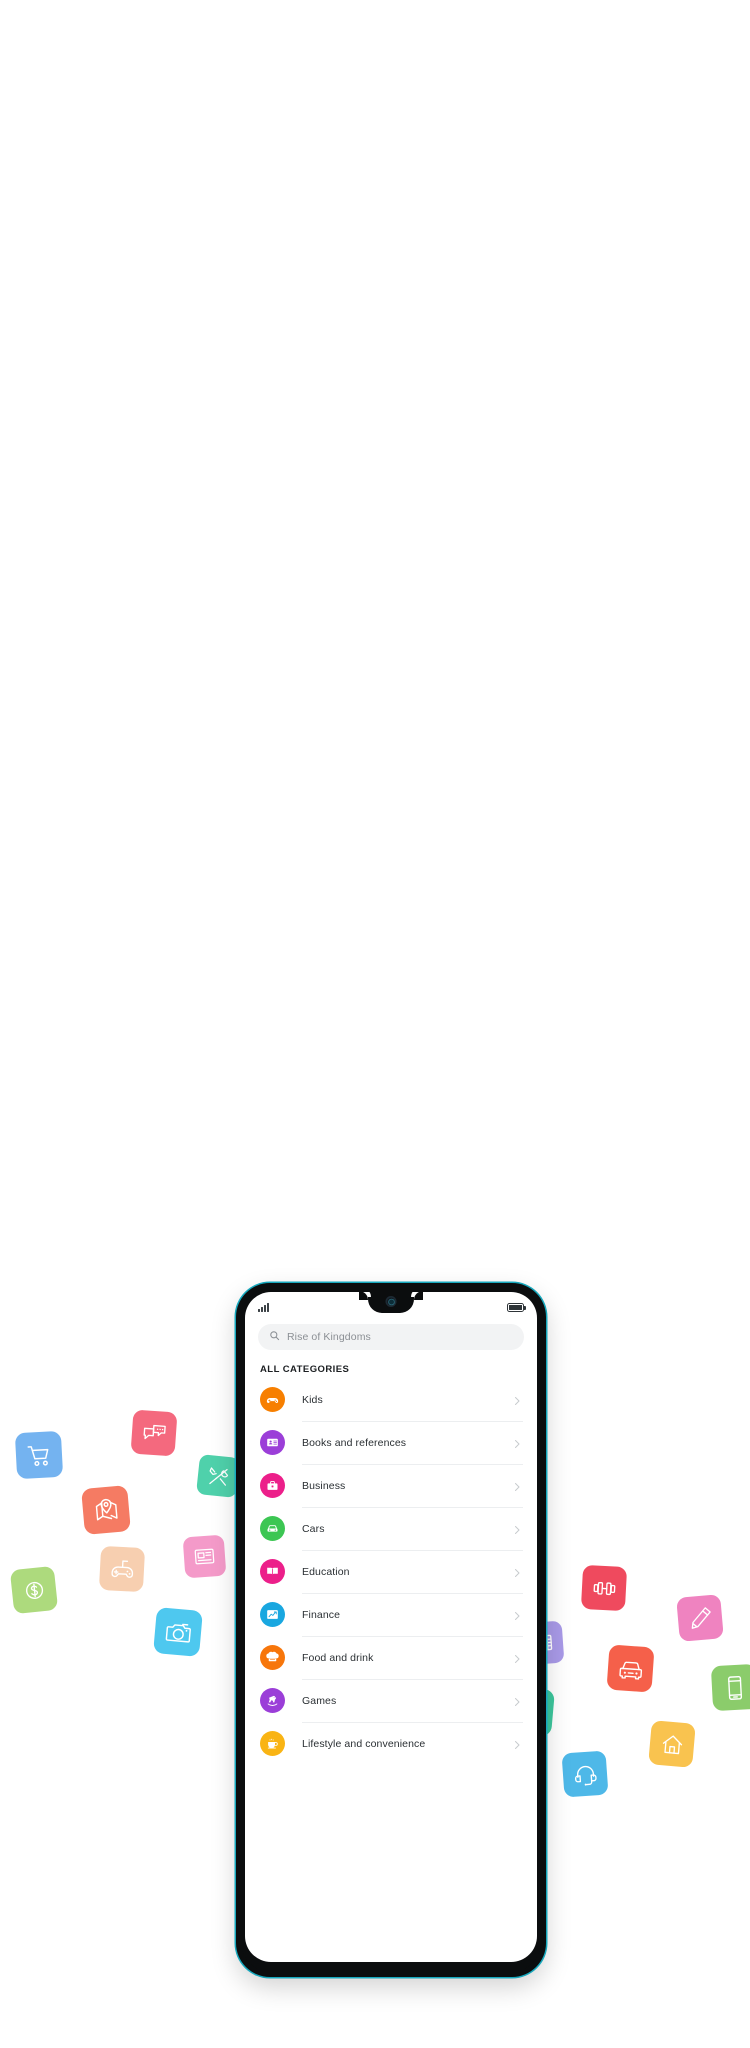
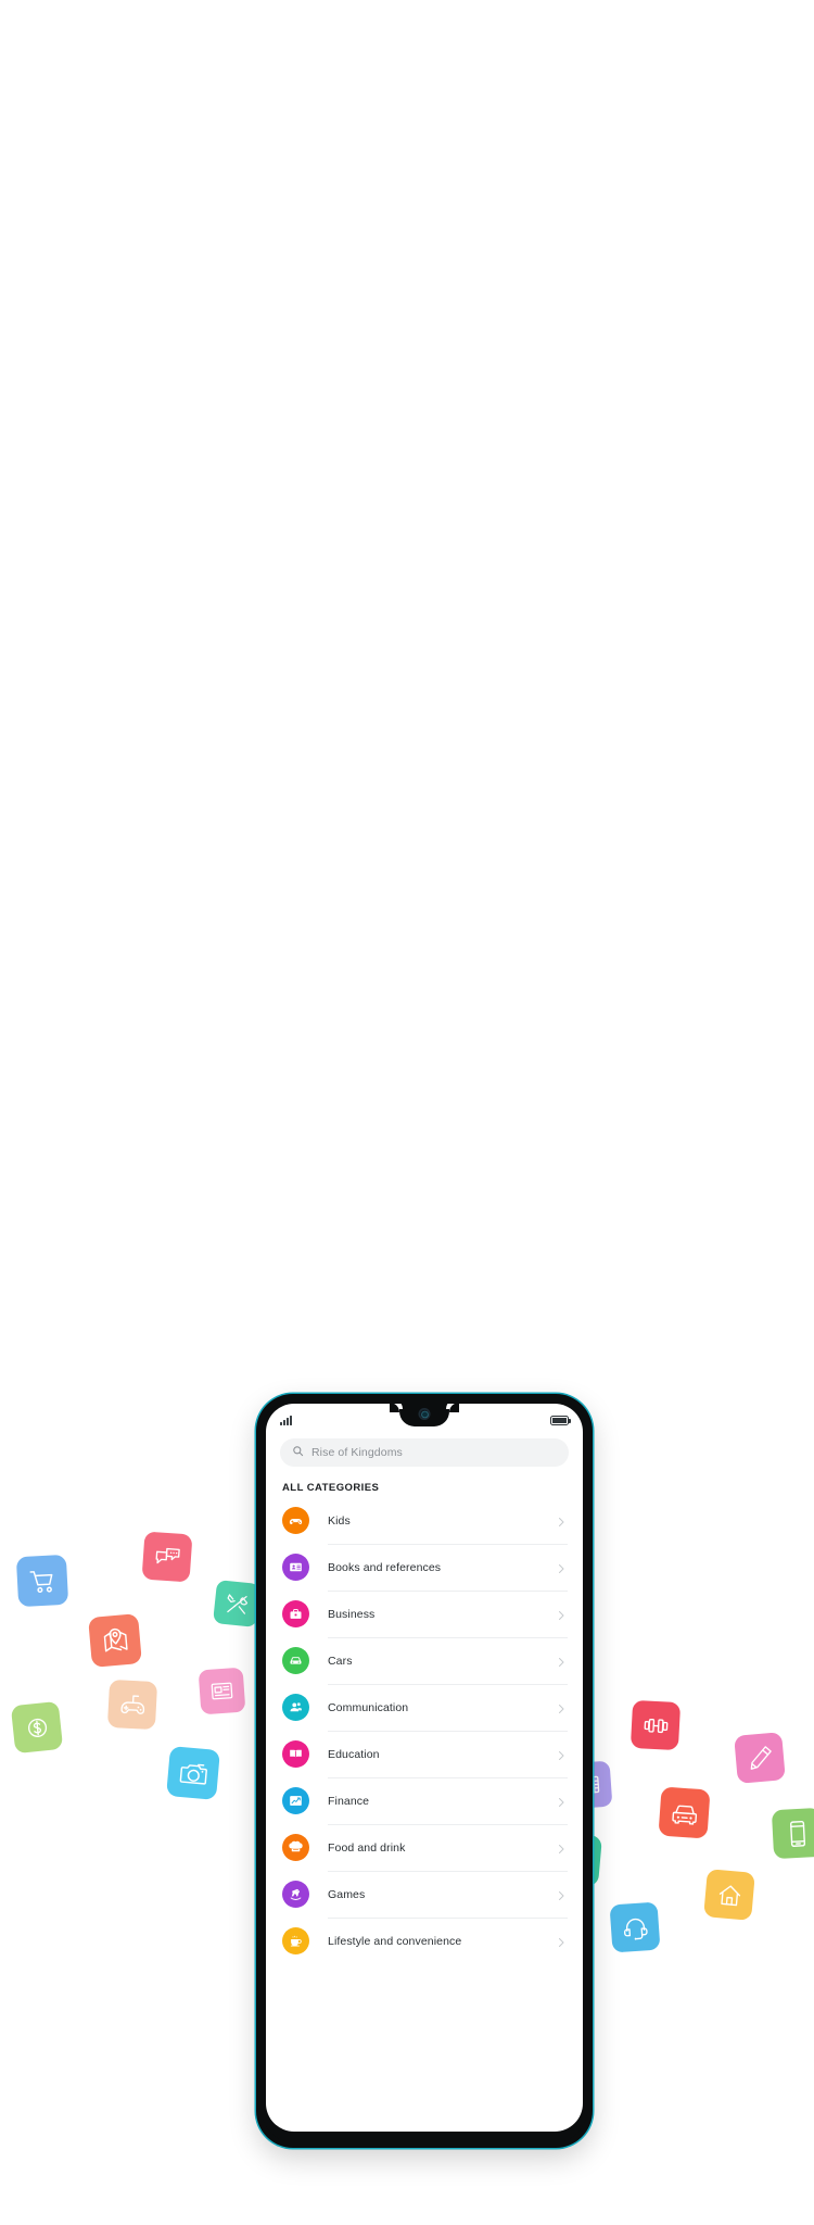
  Rise of Kingdoms
  ALL CATEGORIES
  Kids
  Books and references
  Business
  Cars
+ Communication
  Education
  Finance
  Food and drink
  Games
  Lifestyle and convenience
